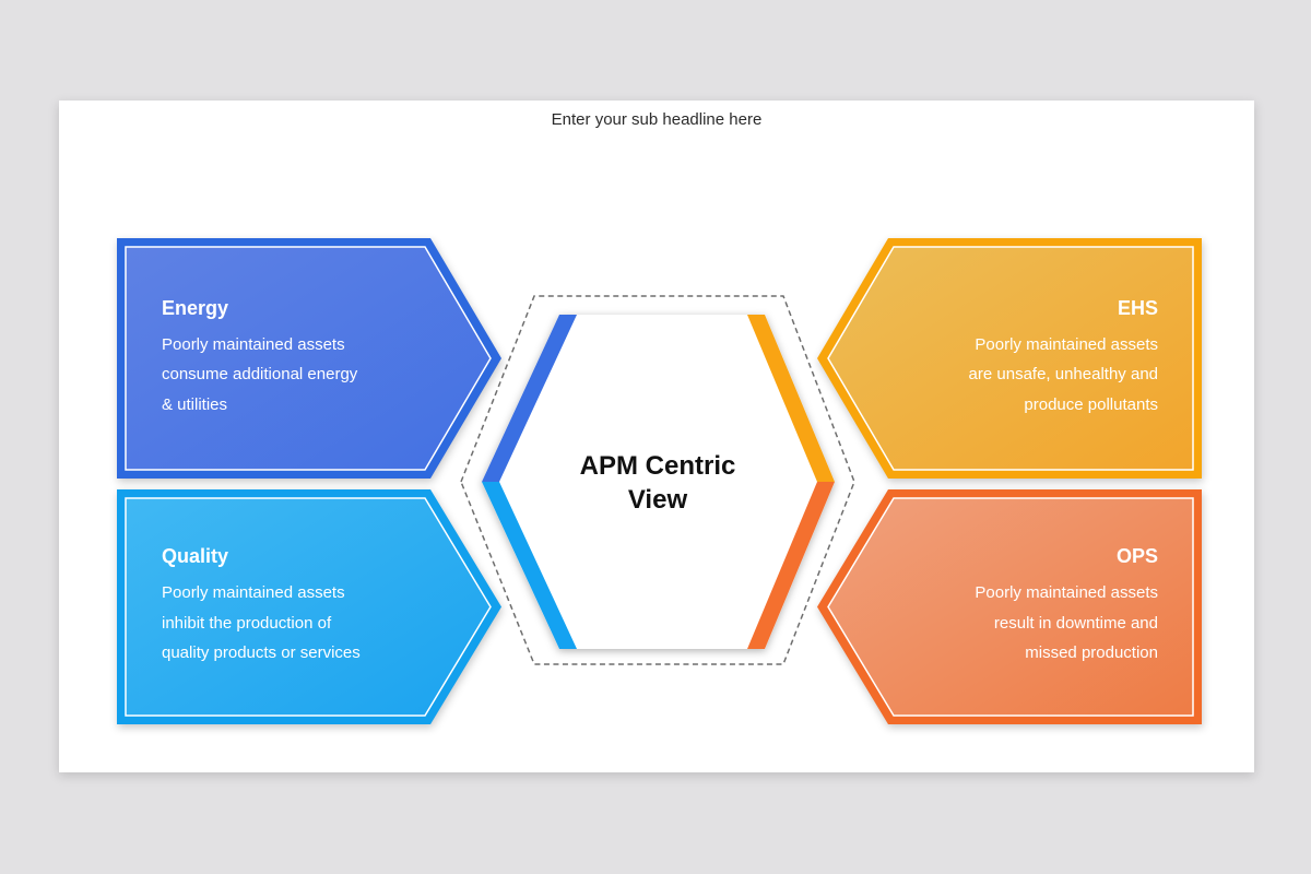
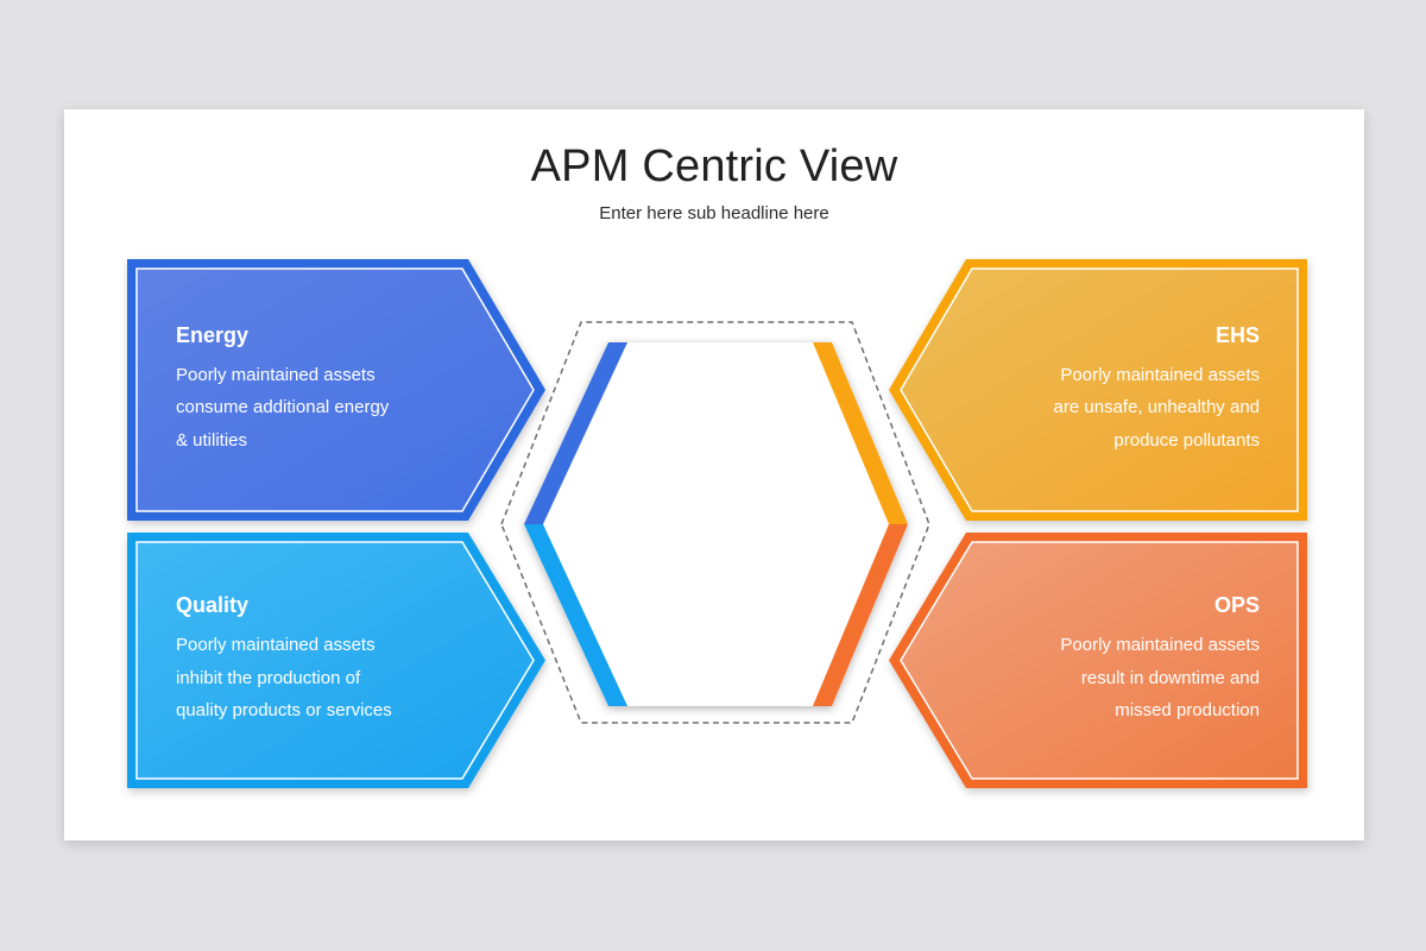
+ APM Centric View
- Enter your sub headline here
+ Enter here sub headline here
  Energy
  Poorly maintained assets
  consume additional energy
  & utilities
  Quality
  Poorly maintained assets
  inhibit the production of
  quality products or services
  EHS
  Poorly maintained assets
  are unsafe, unhealthy and
  produce pollutants
  OPS
  Poorly maintained assets
  result in downtime and
  missed production
- APM Centric
- View
